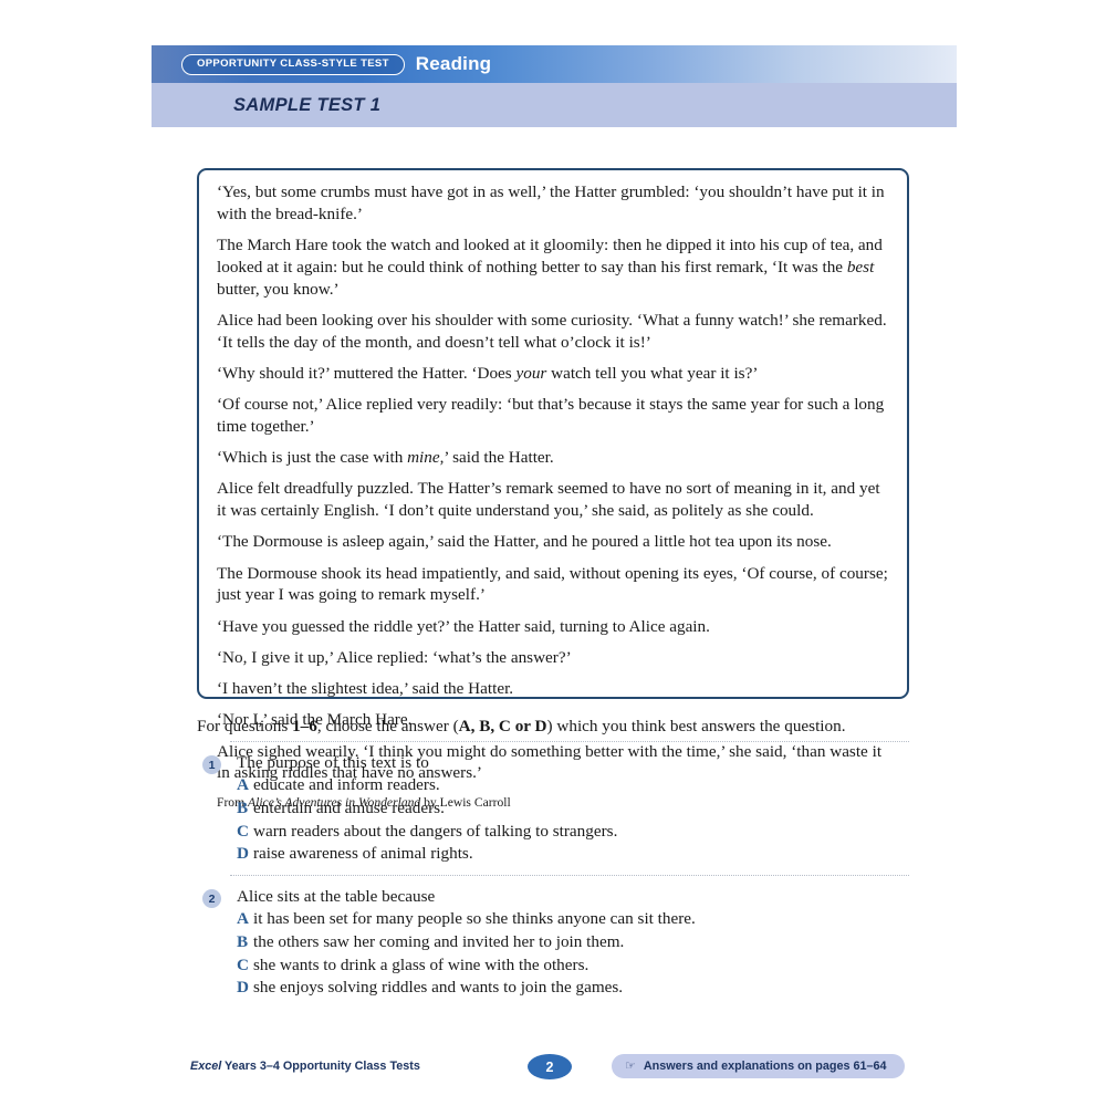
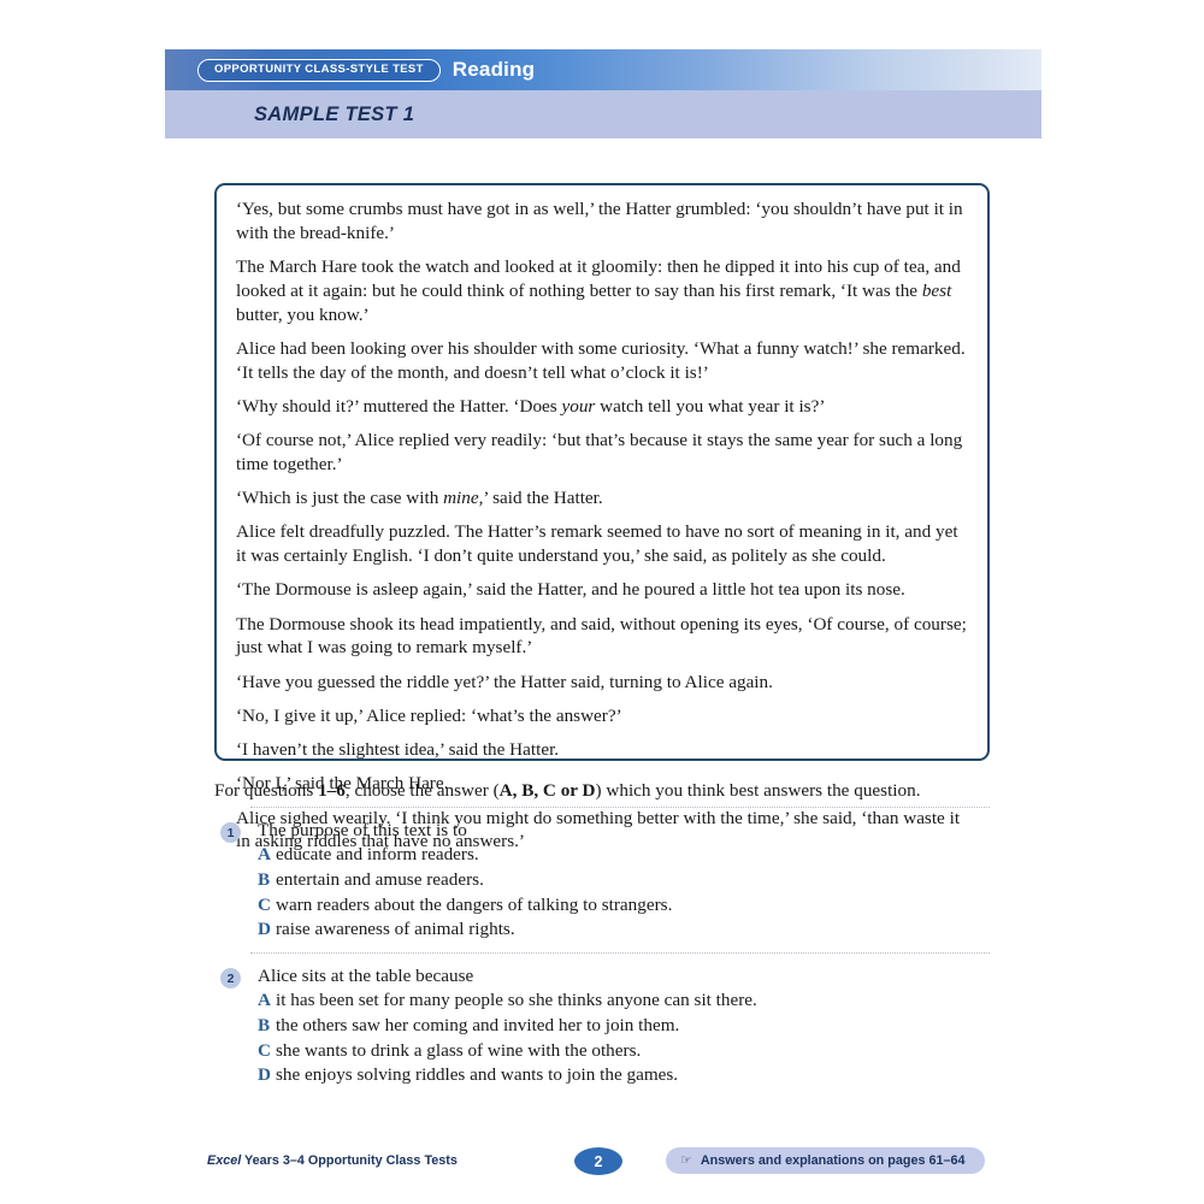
  OPPORTUNITY CLASS-STYLE TEST
  Reading
  SAMPLE TEST 1
  ‘Yes, but some crumbs must have got in as well,’ the Hatter grumbled: ‘you shouldn’t have put it in with the bread-knife.’
  The March Hare took the watch and looked at it gloomily: then he dipped it into his cup of tea, and looked at it again: but he could think of nothing better to say than his first remark, ‘It was the best butter, you know.’
  Alice had been looking over his shoulder with some curiosity. ‘What a funny watch!’ she remarked. ‘It tells the day of the month, and doesn’t tell what o’clock it is!’
  ‘Why should it?’ muttered the Hatter. ‘Does your watch tell you what year it is?’
  ‘Of course not,’ Alice replied very readily: ‘but that’s because it stays the same year for such a long time together.’
  ‘Which is just the case with mine,’ said the Hatter.
  Alice felt dreadfully puzzled. The Hatter’s remark seemed to have no sort of meaning in it, and yet it was certainly English. ‘I don’t quite understand you,’ she said, as politely as she could.
  ‘The Dormouse is asleep again,’ said the Hatter, and he poured a little hot tea upon its nose.
- The Dormouse shook its head impatiently, and said, without opening its eyes, ‘Of course, of course; just year I was going to remark myself.’
+ The Dormouse shook its head impatiently, and said, without opening its eyes, ‘Of course, of course; just what I was going to remark myself.’
  ‘Have you guessed the riddle yet?’ the Hatter said, turning to Alice again.
  ‘No, I give it up,’ Alice replied: ‘what’s the answer?’
  ‘I haven’t the slightest idea,’ said the Hatter.
  ‘Nor I,’ said the March Hare.
  Alice sighed wearily. ‘I think you might do something better with the time,’ she said, ‘than waste it in asking riddles that have no answers.’
- From Alice’s Adventures in Wonderland by Lewis Carroll
  For questions 1–6, choose the answer (A, B, C or D) which you think best answers the question.
  1
  The purpose of this text is to
  A
  educate and inform readers.
  B
  entertain and amuse readers.
  C
  warn readers about the dangers of talking to strangers.
  D
  raise awareness of animal rights.
  2
  Alice sits at the table because
  A
  it has been set for many people so she thinks anyone can sit there.
  B
  the others saw her coming and invited her to join them.
  C
  she wants to drink a glass of wine with the others.
  D
  she enjoys solving riddles and wants to join the games.
  Excel Years 3–4 Opportunity Class Tests
  2
  ☞
  Answers and explanations on pages 61–64
